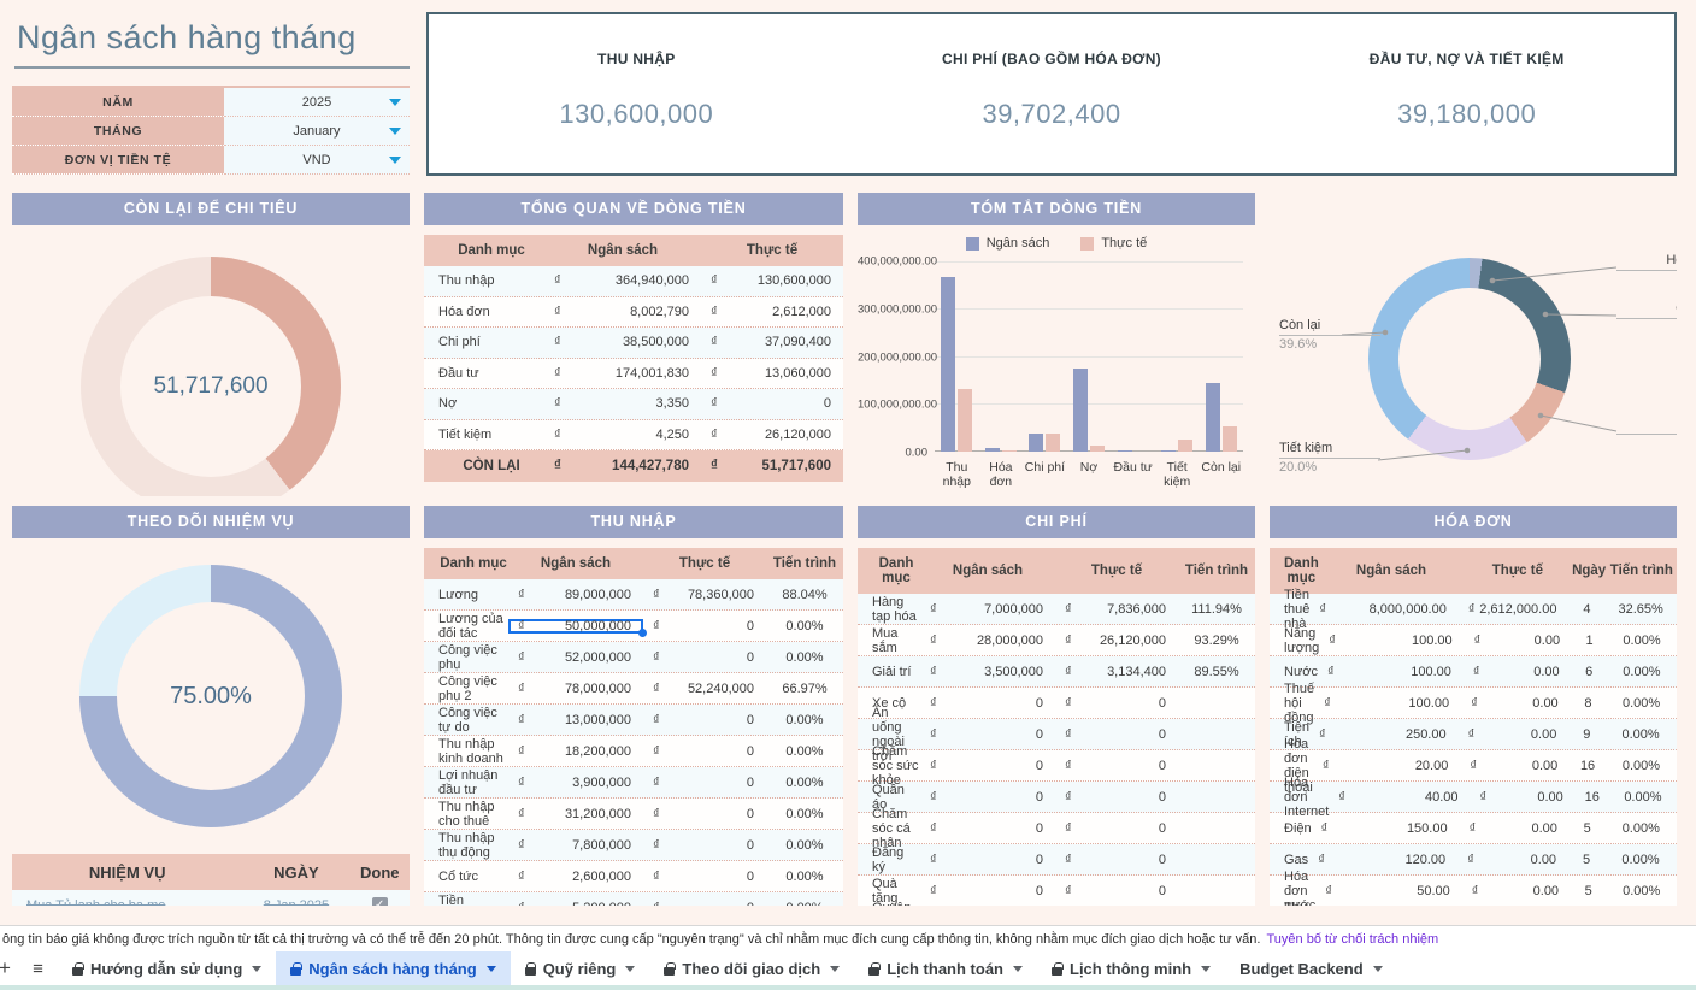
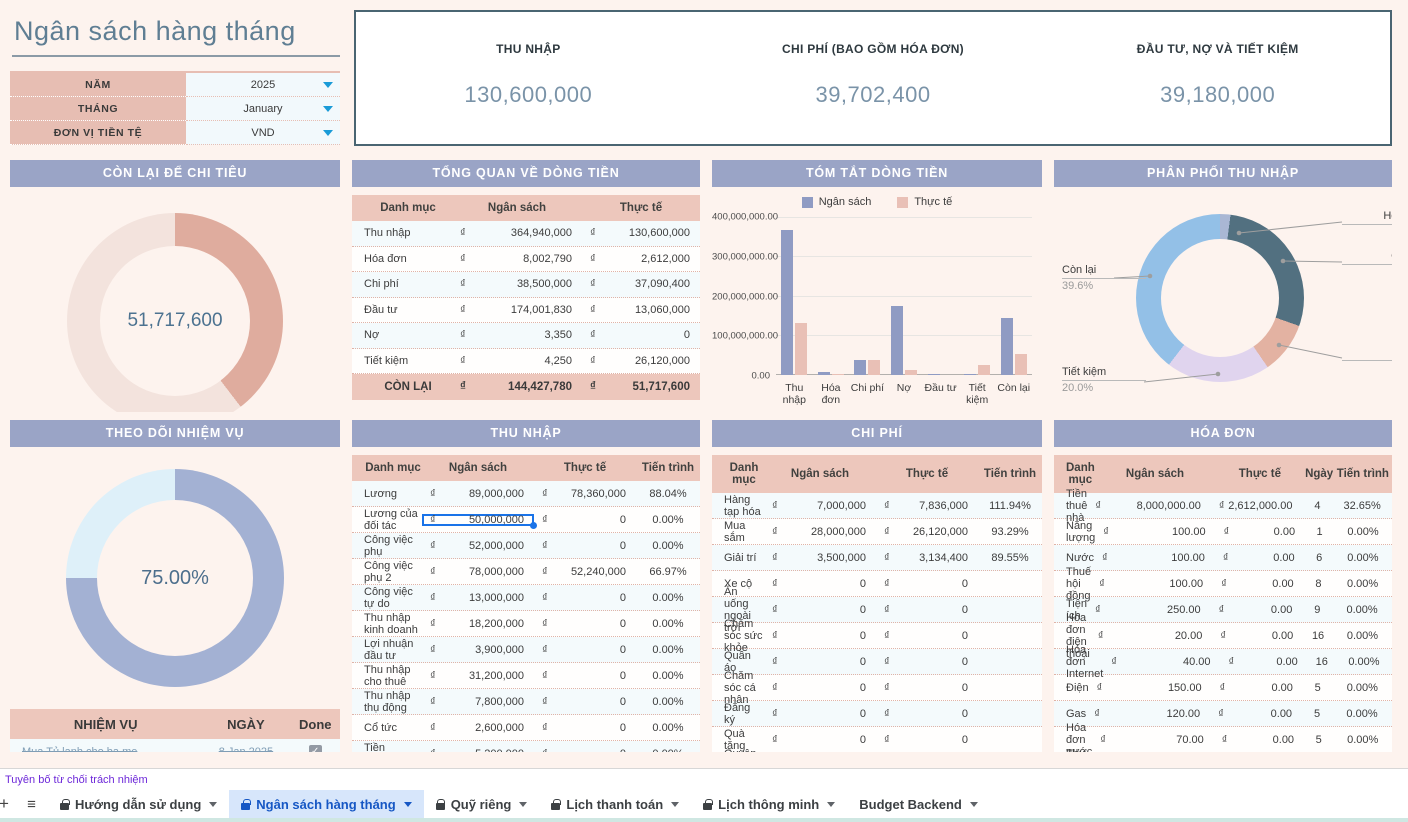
  Ngân sách hàng tháng
  NĂM
  2025
  THÁNG
  January
  ĐƠN VỊ TIỀN TỆ
  VND
  THU NHẬP
  130,600,000
  CHI PHÍ (BAO GỒM HÓA ĐƠN)
  39,702,400
  ĐẦU TƯ, NỢ VÀ TIẾT KIỆM
  39,180,000
  CÒN LẠI ĐỂ CHI TIÊU
  51,717,600
  TỔNG QUAN VỀ DÒNG TIỀN
  Danh mục
  Ngân sách
  Thực tế
  Thu nhập
  ₫
  364,940,000
  ₫
  130,600,000
  Hóa đơn
  ₫
  8,002,790
  ₫
  2,612,000
  Chi phí
  ₫
  38,500,000
  ₫
  37,090,400
  Đầu tư
  ₫
  174,001,830
  ₫
  13,060,000
  Nợ
  ₫
  3,350
  ₫
  0
  Tiết kiệm
  ₫
  4,250
  ₫
  26,120,000
  CÒN LẠI
  ₫
  144,427,780
  ₫
  51,717,600
  TÓM TẮT DÒNG TIỀN
  Ngân sách
  Thực tế
  400,000,000.00
  300,000,000.00
  200,000,000.00
  100,000,000.00
  0.00
  Thu nhập
  Hóa đơn
  Chi phí
  Nợ
  Đầu tư
  Tiết kiệm
  Còn lại
+ PHÂN PHỐI THU NHẬP
  Tiết kiệm
  20.0%
  Còn lại
  39.6%
  THEO DÕI NHIỆM VỤ
  75.00%
  NHIỆM VỤ
  NGÀY
  Done
  Mua Tủ lạnh cho ba mẹ
  8 Jan 2025
  ✓
  THU NHẬP
  Danh mục
  Ngân sách
  Thực tế
  Tiến trình
  Lương
  ₫
  89,000,000
  ₫
  78,360,000
  88.04%
  Lương của đối tác
  ₫
  50,000,000
  ₫
  0
  0.00%
  Công việc phụ
  ₫
  52,000,000
  ₫
  0
  0.00%
  Công việc phụ 2
  ₫
  78,000,000
  ₫
  52,240,000
  66.97%
  Công việc tự do
  ₫
  13,000,000
  ₫
  0
  0.00%
  Thu nhập kinh doanh
  ₫
  18,200,000
  ₫
  0
  0.00%
  Lợi nhuận đầu tư
  ₫
  3,900,000
  ₫
  0
  0.00%
  Thu nhập cho thuê
  ₫
  31,200,000
  ₫
  0
  0.00%
  Thu nhập thụ động
  ₫
  7,800,000
  ₫
  0
  0.00%
  Cổ tức
  ₫
  2,600,000
  ₫
  0
  0.00%
  CHI PHÍ
  Danh mục
  Ngân sách
  Thực tế
  Tiến trình
  Hàng tạp hóa
  ₫
  7,000,000
  ₫
  7,836,000
  111.94%
  Mua sắm
  ₫
  28,000,000
  ₫
  26,120,000
  93.29%
  Giải trí
  ₫
  3,500,000
  ₫
  3,134,400
  89.55%
  Xe cộ
  ₫
  0
  ₫
  0
  Ăn uống ngoài trời
  ₫
  0
  ₫
  0
  Chăm sóc sức khỏe
  ₫
  0
  ₫
  0
  Quần áo
  ₫
  0
  ₫
  0
  Chăm sóc cá nhân
  ₫
  0
  ₫
  0
  Đăng ký
  ₫
  0
  ₫
  0
  Quà tặng
  ₫
  0
  ₫
  0
  HÓA ĐƠN
  Danh mục
  Ngân sách
  Thực tế
  Ngày
  Tiến trình
  Tiền thuê nhà
  ₫
  8,000,000.00
  ₫
  2,612,000.00
  4
  32.65%
  Năng lượng
  ₫
  100.00
  ₫
  0.00
  1
  0.00%
  Nước
  ₫
  100.00
  ₫
  0.00
  6
  0.00%
  Thuế hội đồng
  ₫
  100.00
  ₫
  0.00
  8
  0.00%
  Tiện ích
  ₫
  250.00
  ₫
  0.00
  9
  0.00%
  Hóa đơn điện thoại
  ₫
  20.00
  ₫
  0.00
  16
  0.00%
  Hóa đơn Internet
  ₫
  40.00
  ₫
  0.00
  16
  0.00%
  Điện
  ₫
  150.00
  ₫
  0.00
  5
  0.00%
  Gas
  ₫
  120.00
  ₫
  0.00
  5
  0.00%
  Hóa đơn nước
  ₫
- 50.00
+ 70.00
  ₫
  0.00
  5
  0.00%
- ông tin báo giá không được trích nguồn từ tất cả thị trường và có thể trễ đến 20 phút. Thông tin được cung cấp "nguyên trạng" và chỉ nhằm mục đích cung cấp thông tin, không nhằm mục đích giao dịch hoặc tư vấn.
  Tuyên bố từ chối trách nhiệm
  +
  ≡
  Hướng dẫn sử dụng
  Ngân sách hàng tháng
  Quỹ riêng
- Theo dõi giao dịch
  Lịch thanh toán
  Lịch thông minh
  Budget Backend
